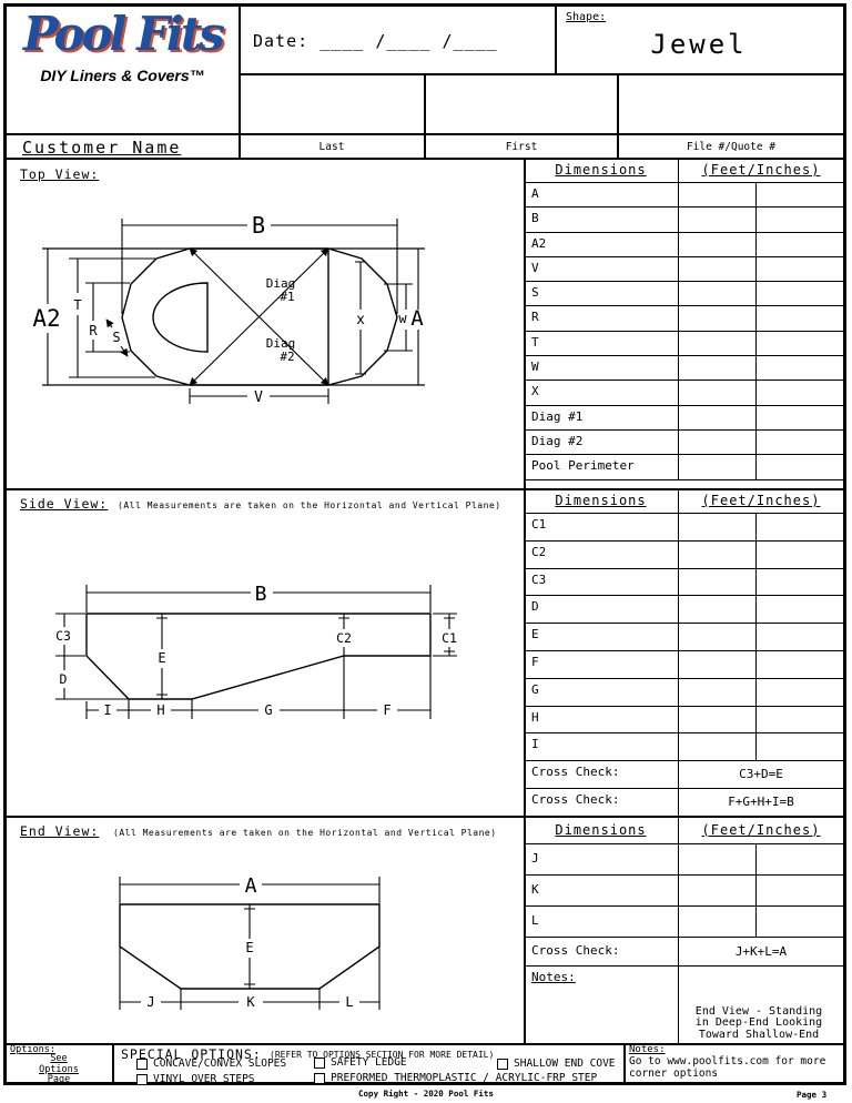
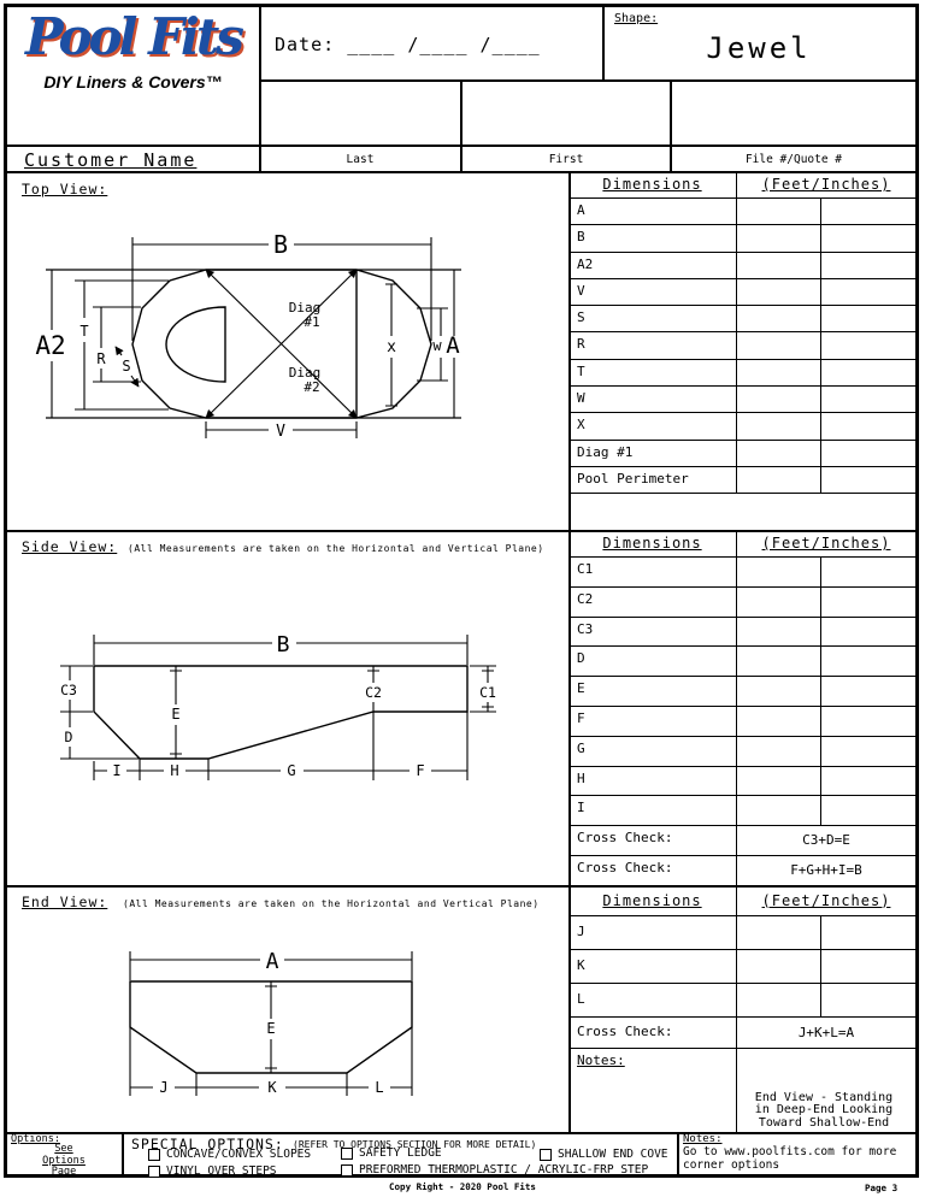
  Pool Fits
  DIY Liners & Covers™
  Date: ____ /____ /____
  Shape:
  Jewel
  Customer Name
  Last
  First
  File #/Quote #
  Top View:
  B
  A2
  T
  R
  S
  V
  x
  w
  A
  Diag
  #1
  Diag
  #2
  Dimensions
  (Feet/Inches)
  A
  B
  A2
  V
  S
  R
  T
  W
  X
  Diag #1
- Diag #2
  Pool Perimeter
  Side View:
  (All Measurements are taken on the Horizontal and Vertical Plane)
  B
  C3
  D
  E
  C2
  C1
  I
  H
  G
  F
  Dimensions
  (Feet/Inches)
  C1
  C2
  C3
  D
  E
  F
  G
  H
  I
  Cross Check:
  C3+D=E
  Cross Check:
  F+G+H+I=B
  End View:
  (All Measurements are taken on the Horizontal and Vertical Plane)
  A
  E
  J
  K
  L
  Dimensions
  (Feet/Inches)
  J
  K
  L
  Cross Check:
  J+K+L=A
  Notes:
  End View - Standing
  in Deep-End Looking
  Toward Shallow-End
  Options:
  See
  Options
  Page
  SPECIAL OPTIONS:
  (REFER TO OPTIONS SECTION FOR MORE DETAIL)
  CONCAVE/CONVEX SLOPES
  SAFETY LEDGE
  SHALLOW END COVE
  VINYL OVER STEPS
  PREFORMED THERMOPLASTIC / ACRYLIC-FRP STEP
  Notes:
  Go to www.poolfits.com for more corner options
  Copy Right - 2020 Pool Fits
  Page 3
